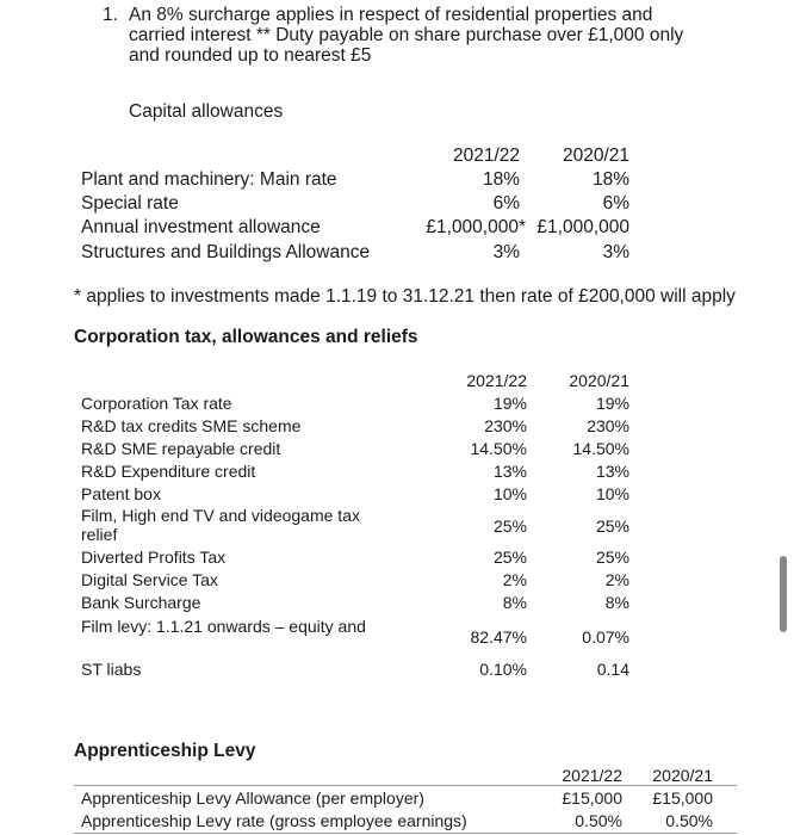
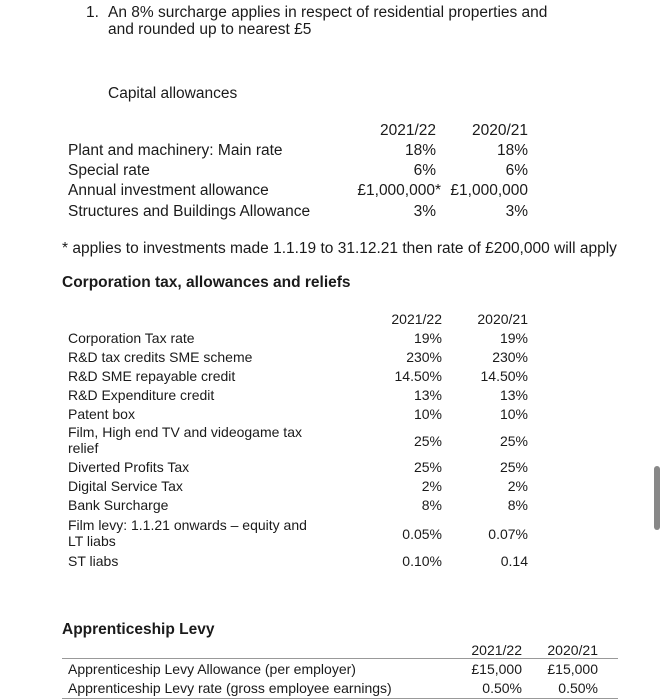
  1.
  An 8% surcharge applies in respect of residential properties and
- carried interest ** Duty payable on share purchase over £1,000 only
  and rounded up to nearest £5
  Capital allowances
  2021/22
  2020/21
  Plant and machinery: Main rate
  18%
  18%
  Special rate
  6%
  6%
  Annual investment allowance
  £1,000,000*
  £1,000,000
  Structures and Buildings Allowance
  3%
  3%
  * applies to investments made 1.1.19 to 31.12.21 then rate of £200,000 will apply
  Corporation tax, allowances and reliefs
  2021/22
  2020/21
  Corporation Tax rate
  19%
  19%
  R&D tax credits SME scheme
  230%
  230%
  R&D SME repayable credit
  14.50%
  14.50%
  R&D Expenditure credit
  13%
  13%
  Patent box
  10%
  10%
  Film, High end TV and videogame tax
  relief
  25%
  25%
  Diverted Profits Tax
  25%
  25%
  Digital Service Tax
  2%
  2%
  Bank Surcharge
  8%
  8%
  Film levy: 1.1.21 onwards – equity and
+ LT liabs
- 82.47%
+ 0.05%
  0.07%
  ST liabs
  0.10%
  0.14
  Apprenticeship Levy
  2021/22
  2020/21
  Apprenticeship Levy Allowance (per employer)
  £15,000
  £15,000
  Apprenticeship Levy rate (gross employee earnings)
  0.50%
  0.50%
